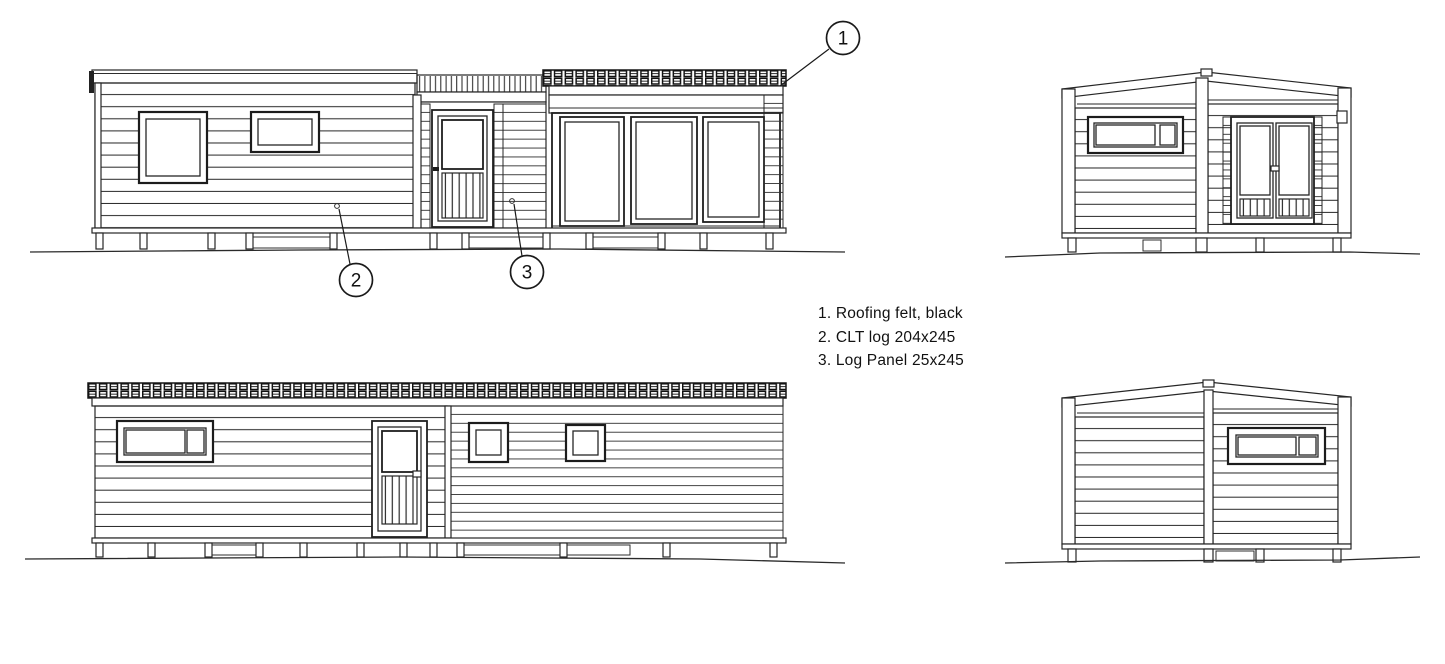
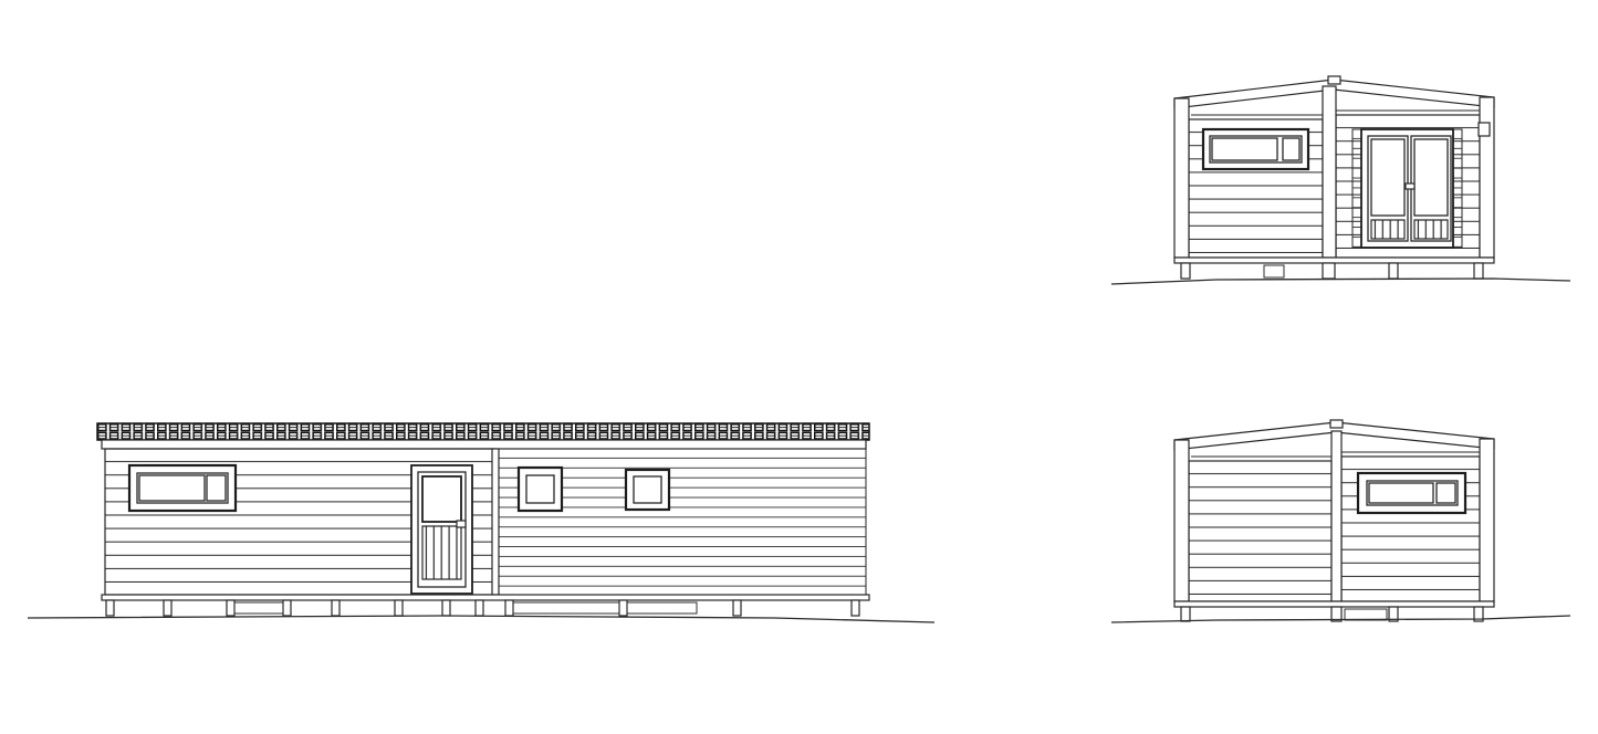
- 1
- 2
- 3
- 1. Roofing felt, black
- 2. CLT log 204x245
- 3. Log Panel 25x245
